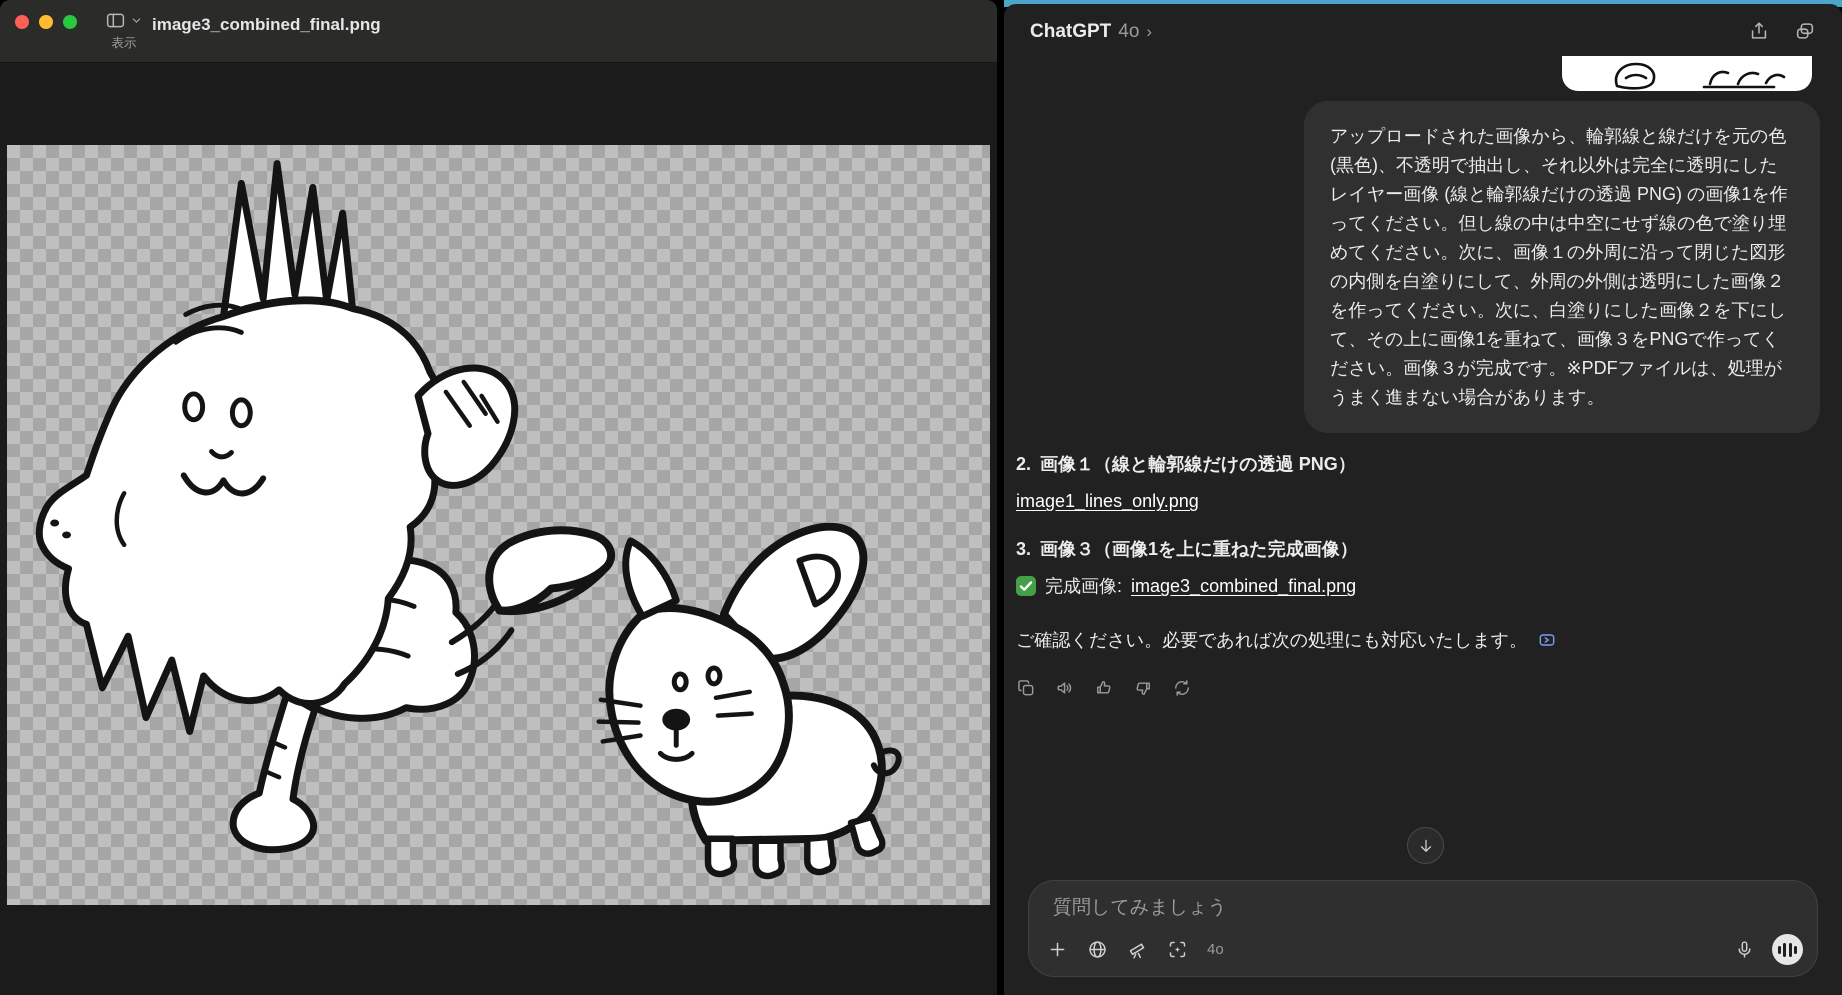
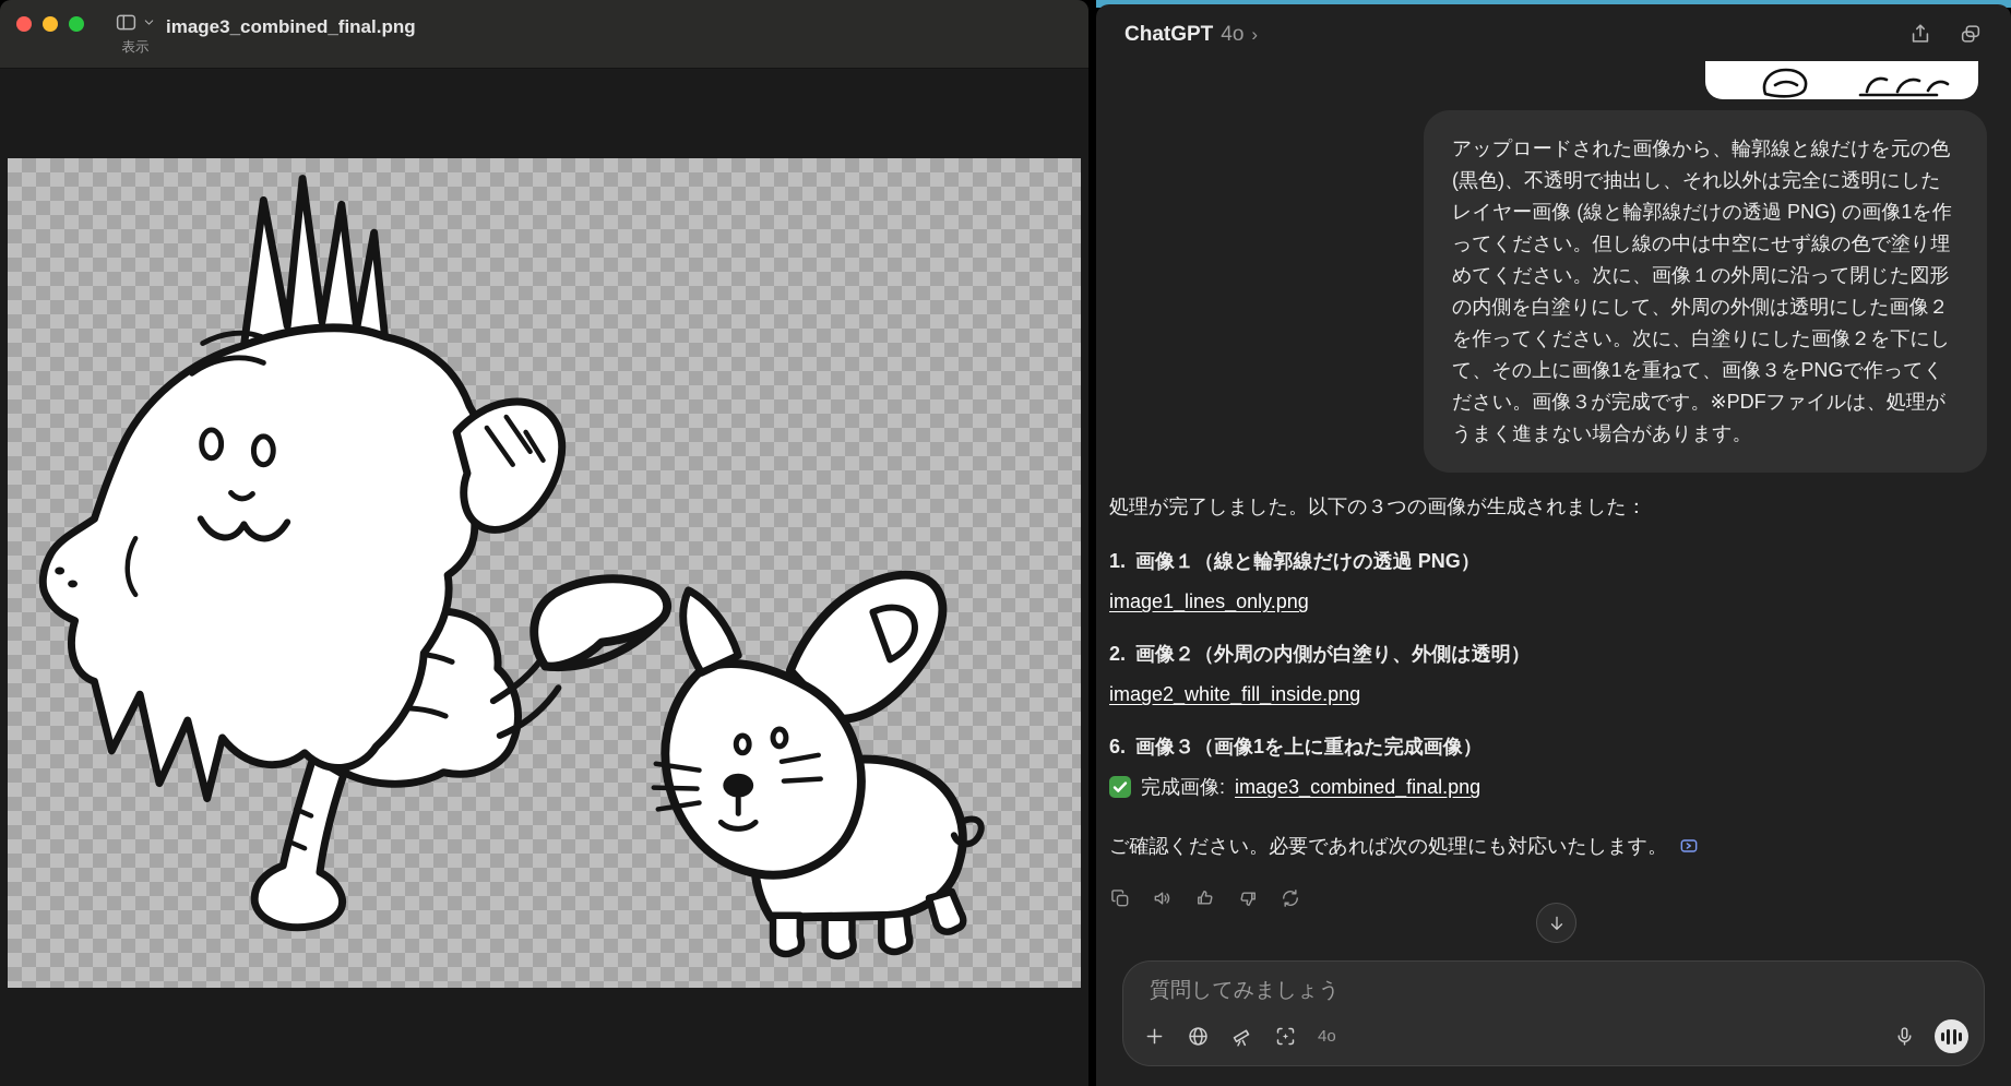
  表示
  image3_combined_final.png
  ChatGPT
  4o
  ›
  アップロードされた画像から、輪郭線と線だけを元の色 (黒色)、不透明で抽出し、それ以外は完全に透明にしたレイヤー画像 (線と輪郭線だけの透過 PNG) の画像1を作ってください。但し線の中は中空にせず線の色で塗り埋めてください。次に、画像１の外周に沿って閉じた図形の内側を白塗りにして、外周の外側は透明にした画像２を作ってください。次に、白塗りにした画像２を下にして、その上に画像1を重ねて、画像３をPNGで作ってください。画像３が完成です。※PDFファイルは、処理がうまく進まない場合があります。
+ 処理が完了しました。以下の３つの画像が生成されました：
- 2. 画像１（線と輪郭線だけの透過 PNG）
+ 1. 画像１（線と輪郭線だけの透過 PNG）
  image1_lines_only.png
+ 2. 画像２（外周の内側が白塗り、外側は透明）
+ image2_white_fill_inside.png
- 3. 画像３（画像1を上に重ねた完成画像）
+ 6. 画像３（画像1を上に重ねた完成画像）
  完成画像:
  image3_combined_final.png
  ご確認ください。必要であれば次の処理にも対応いたします。
  質問してみましょう
  4o
